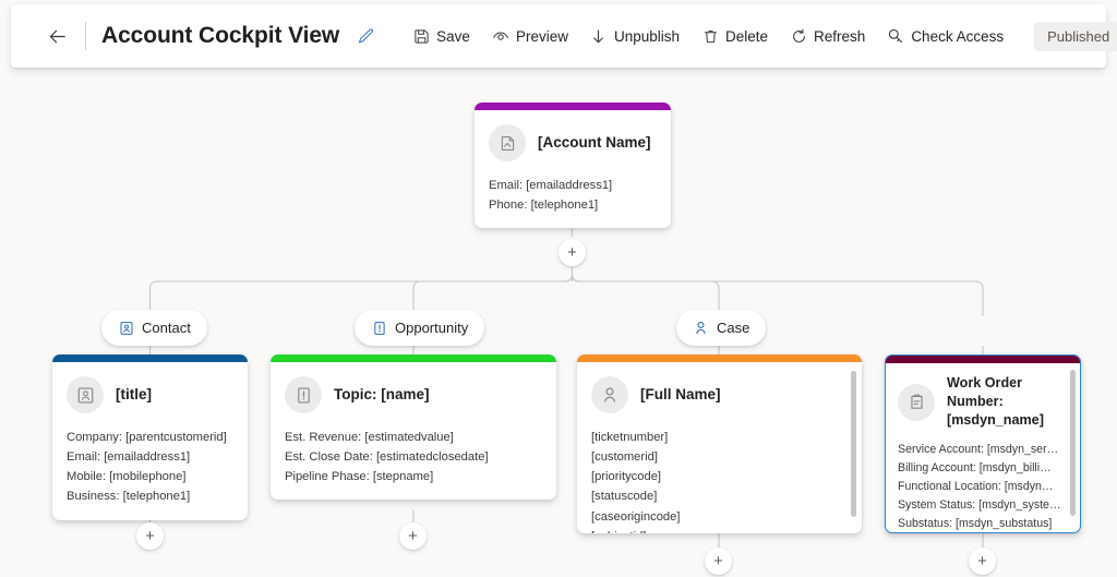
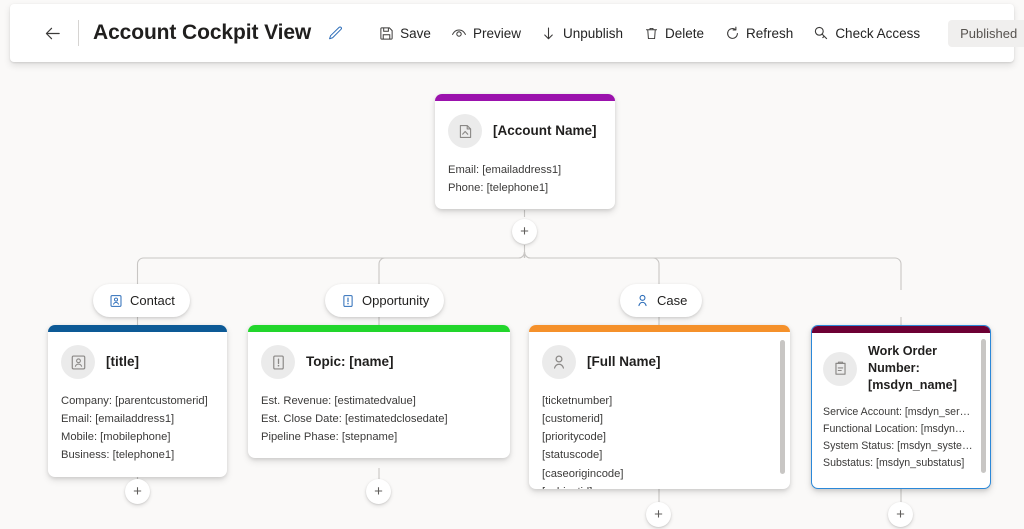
  Account Cockpit View
  Save
  Preview
  Unpublish
  Delete
  Refresh
  Check Access
  Published
  [Account Name]
  Email: [emailaddress1]
  Phone: [telephone1]
  +
  Contact
  Opportunity
  Case
  [title]
  Company: [parentcustomerid]
  Email: [emailaddress1]
  Mobile: [mobilephone]
  Business: [telephone1]
  Topic: [name]
  Est. Revenue: [estimatedvalue]
  Est. Close Date: [estimatedclosedate]
  Pipeline Phase: [stepname]
  [Full Name]
  [ticketnumber]
  [customerid]
  [prioritycode]
  [statuscode]
  [caseorigincode]
  Work Order Number: [msdyn_name]
  Service Account: [msdyn_ser…
- Billing Account: [msdyn_billi…
  Functional Location: [msdyn…
  System Status: [msdyn_syste…
  Substatus: [msdyn_substatus]
  +
  +
  +
  +
